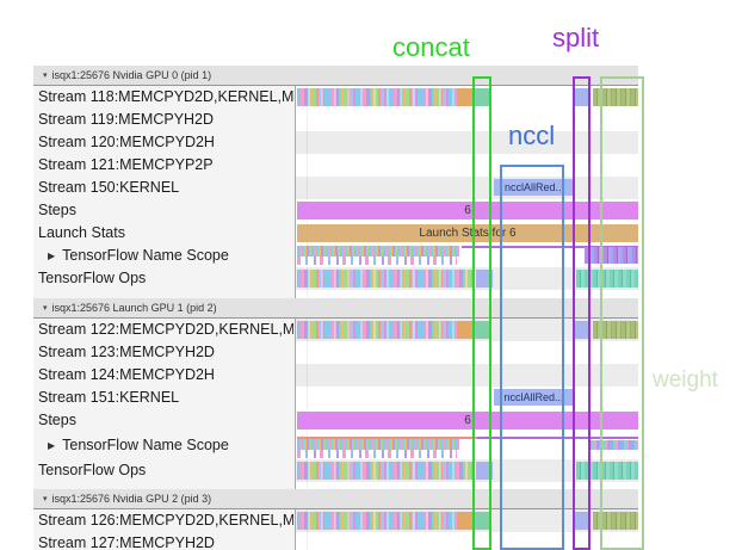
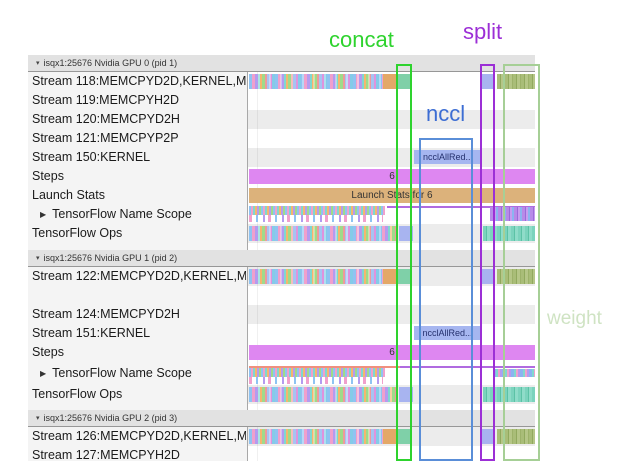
  isqx1:25676 Nvidia GPU 0 (pid 1)
- isqx1:25676 Launch GPU 1 (pid 2)
+ isqx1:25676 Nvidia GPU 1 (pid 2)
  isqx1:25676 Nvidia GPU 2 (pid 3)
  Stream 118:MEMCPYD2D,KERNEL,M
  Stream 119:MEMCPYH2D
  Stream 120:MEMCPYD2H
  Stream 121:MEMCPYP2P
  Stream 150:KERNEL
  Steps
  Launch Stats
  ▶
  TensorFlow Name Scope
  TensorFlow Ops
  Stream 122:MEMCPYD2D,KERNEL,M
- Stream 123:MEMCPYH2D
  Stream 124:MEMCPYD2H
  Stream 151:KERNEL
  Steps
  ▶
  TensorFlow Name Scope
  TensorFlow Ops
  Stream 126:MEMCPYD2D,KERNEL,M
  Stream 127:MEMCPYH2D
  ncclAllRed...
  6
  Launch Stats for 6
  ncclAllRed...
  6
  concat
  split
  nccl
  weight
